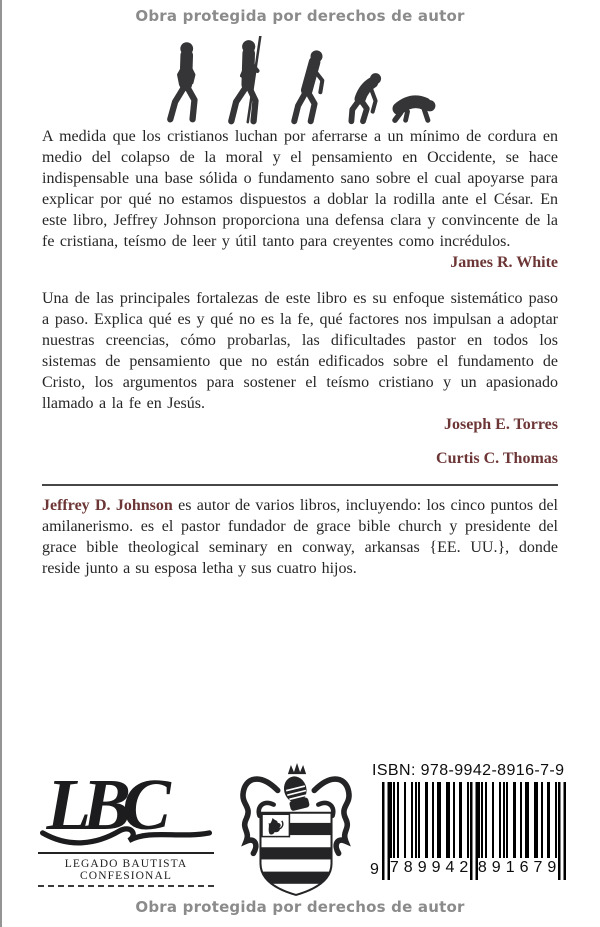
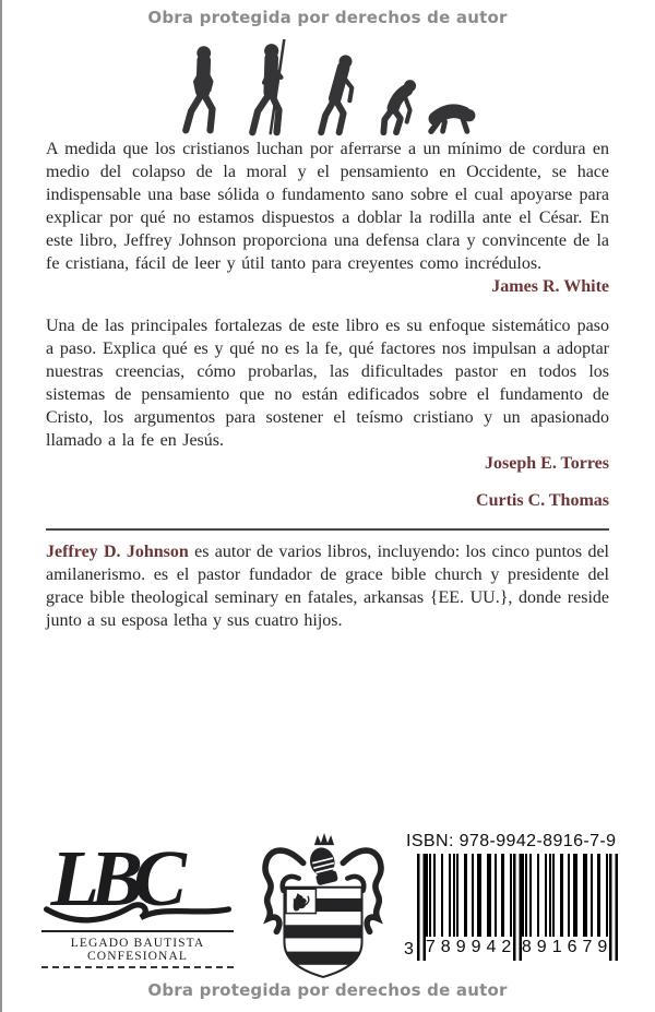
  Obra protegida por derechos de autor
- A medida que los cristianos luchan por aferrarse a un mínimo de cordura en medio del colapso de la moral y el pensamiento en Occidente, se hace indispensable una base sólida o fundamento sano sobre el cual apoyarse para explicar por qué no estamos dispuestos a doblar la rodilla ante el César. En este libro, Jeffrey Johnson proporciona una defensa clara y convincente de la fe cristiana, teísmo de leer y útil tanto para creyentes como incrédulos.
+ A medida que los cristianos luchan por aferrarse a un mínimo de cordura en medio del colapso de la moral y el pensamiento en Occidente, se hace indispensable una base sólida o fundamento sano sobre el cual apoyarse para explicar por qué no estamos dispuestos a doblar la rodilla ante el César. En este libro, Jeffrey Johnson proporciona una defensa clara y convincente de la fe cristiana, fácil de leer y útil tanto para creyentes como incrédulos.
  James R. White
  Una de las principales fortalezas de este libro es su enfoque sistemático paso a paso. Explica qué es y qué no es la fe, qué factores nos impulsan a adoptar nuestras creencias, cómo probarlas, las dificultades pastor en todos los sistemas de pensamiento que no están edificados sobre el fundamento de Cristo, los argumentos para sostener el teísmo cristiano y un apasionado llamado a la fe en Jesús.
  Joseph E. Torres
  Curtis C. Thomas
- Jeffrey D. Johnson es autor de varios libros, incluyendo: los cinco puntos del amilanerismo. es el pastor fundador de grace bible church y presidente del grace bible theological seminary en conway, arkansas {EE. UU.}, donde reside junto a su esposa letha y sus cuatro hijos.
+ Jeffrey D. Johnson es autor de varios libros, incluyendo: los cinco puntos del amilanerismo. es el pastor fundador de grace bible church y presidente del grace bible theological seminary en fatales, arkansas {EE. UU.}, donde reside junto a su esposa letha y sus cuatro hijos.
  LBC
  LEGADO BAUTISTA CONFESIONAL
  ISBN: 978-9942-8916-7-9
- 9
+ 3
  789942
  891679
  Obra protegida por derechos de autor
